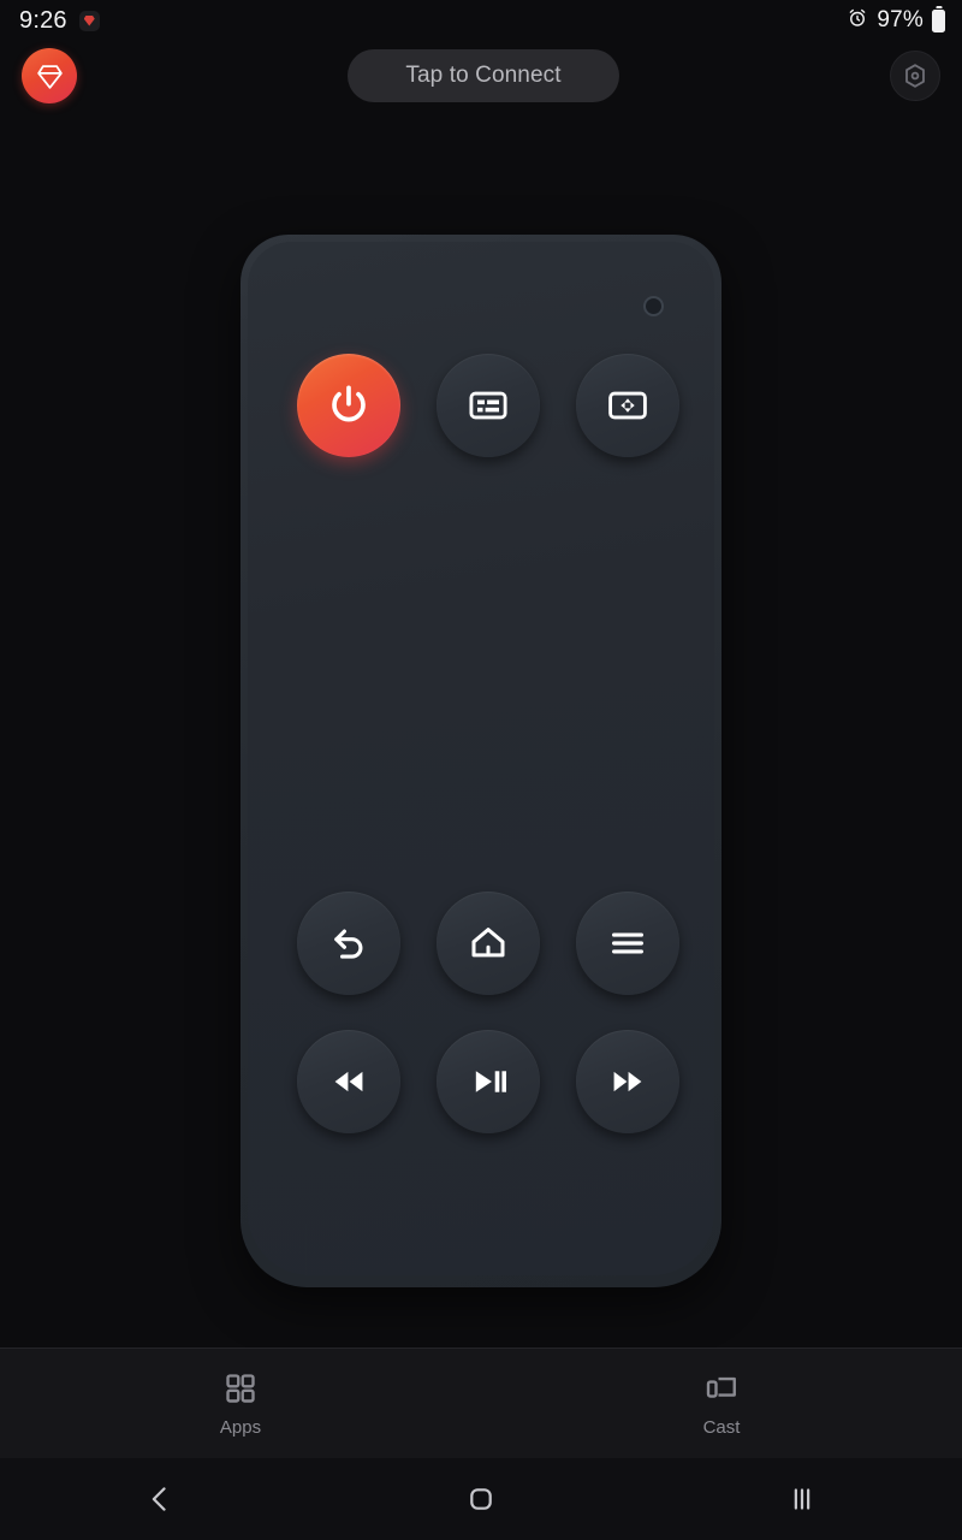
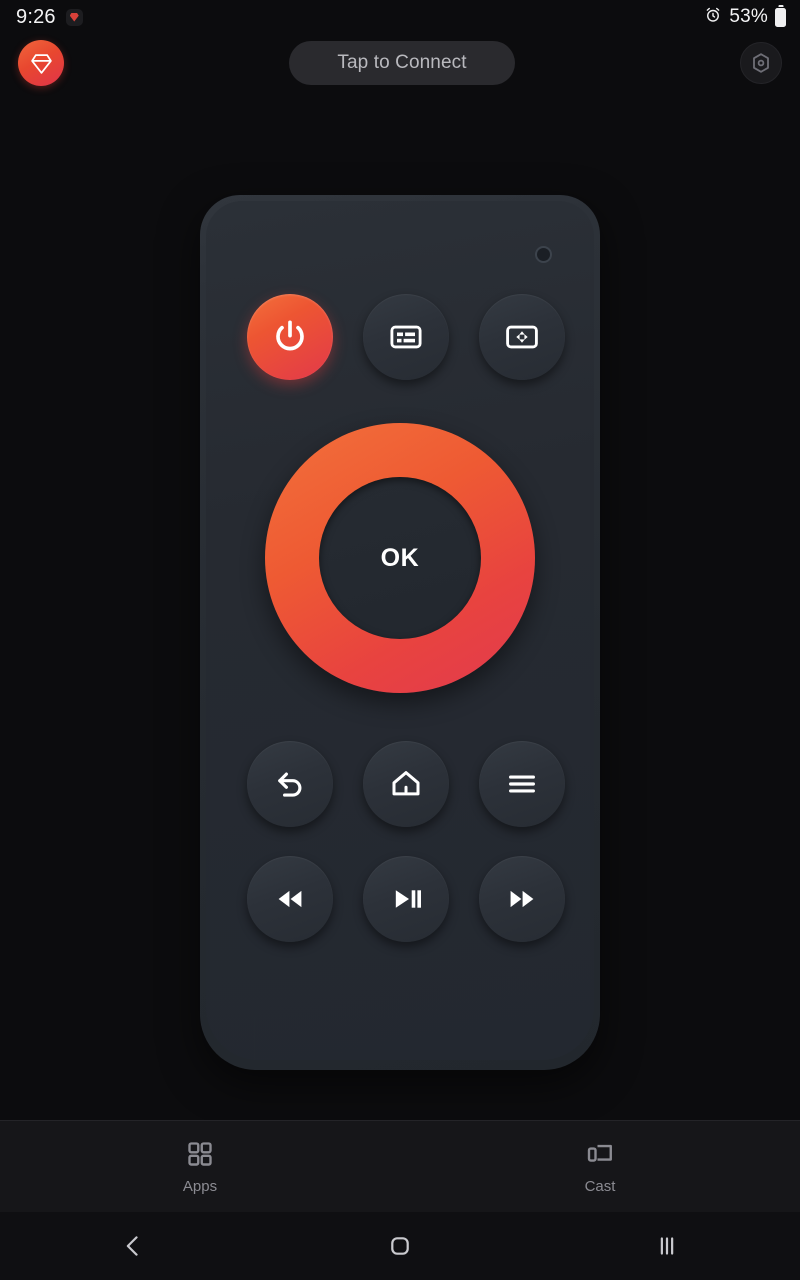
  9:26
- 97%
+ 53%
  Tap to Connect
+ OK
  Apps
  Cast
